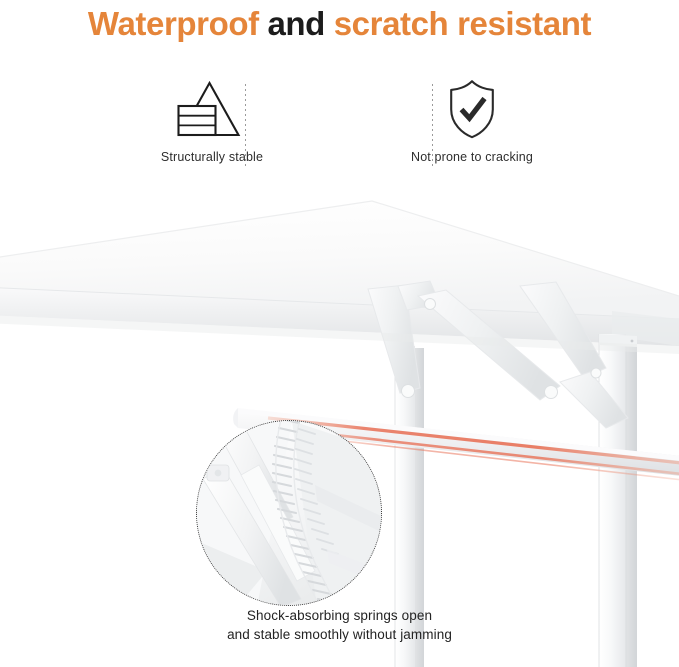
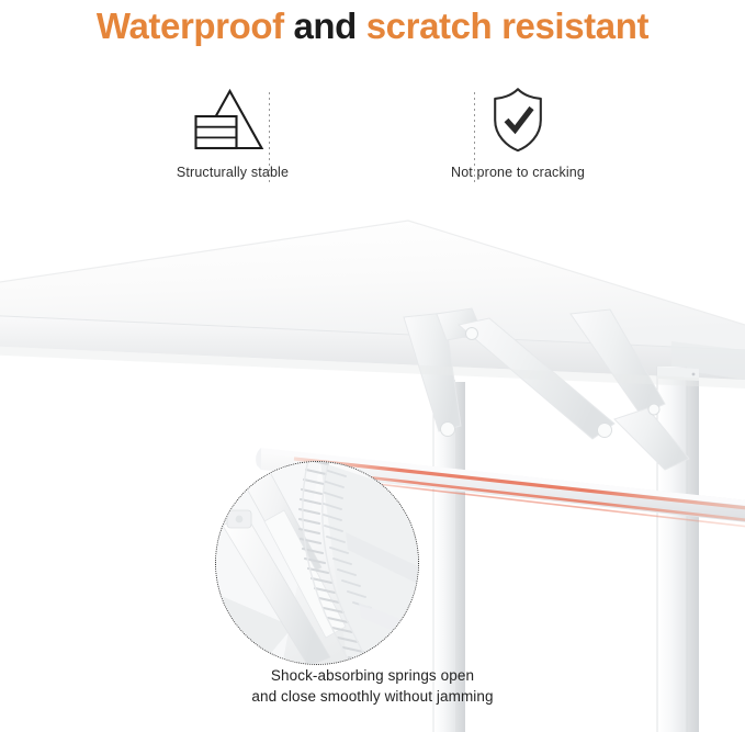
  Waterproof and scratch resistant
  Structurally stable
  Not prone to cracking
  Shock-absorbing springs open
- and stable smoothly without jamming
+ and close smoothly without jamming
